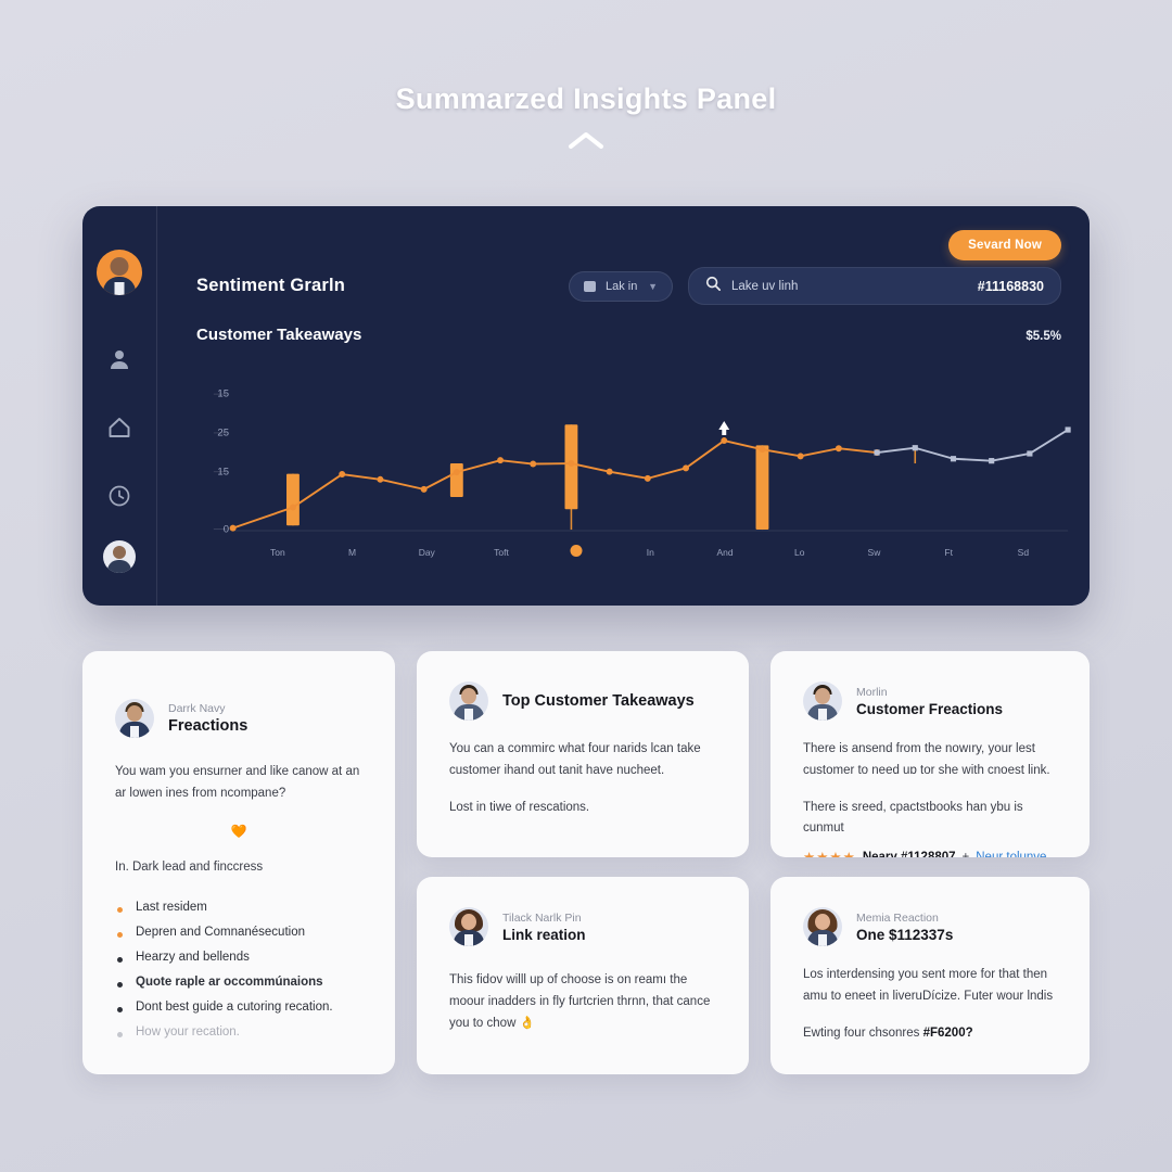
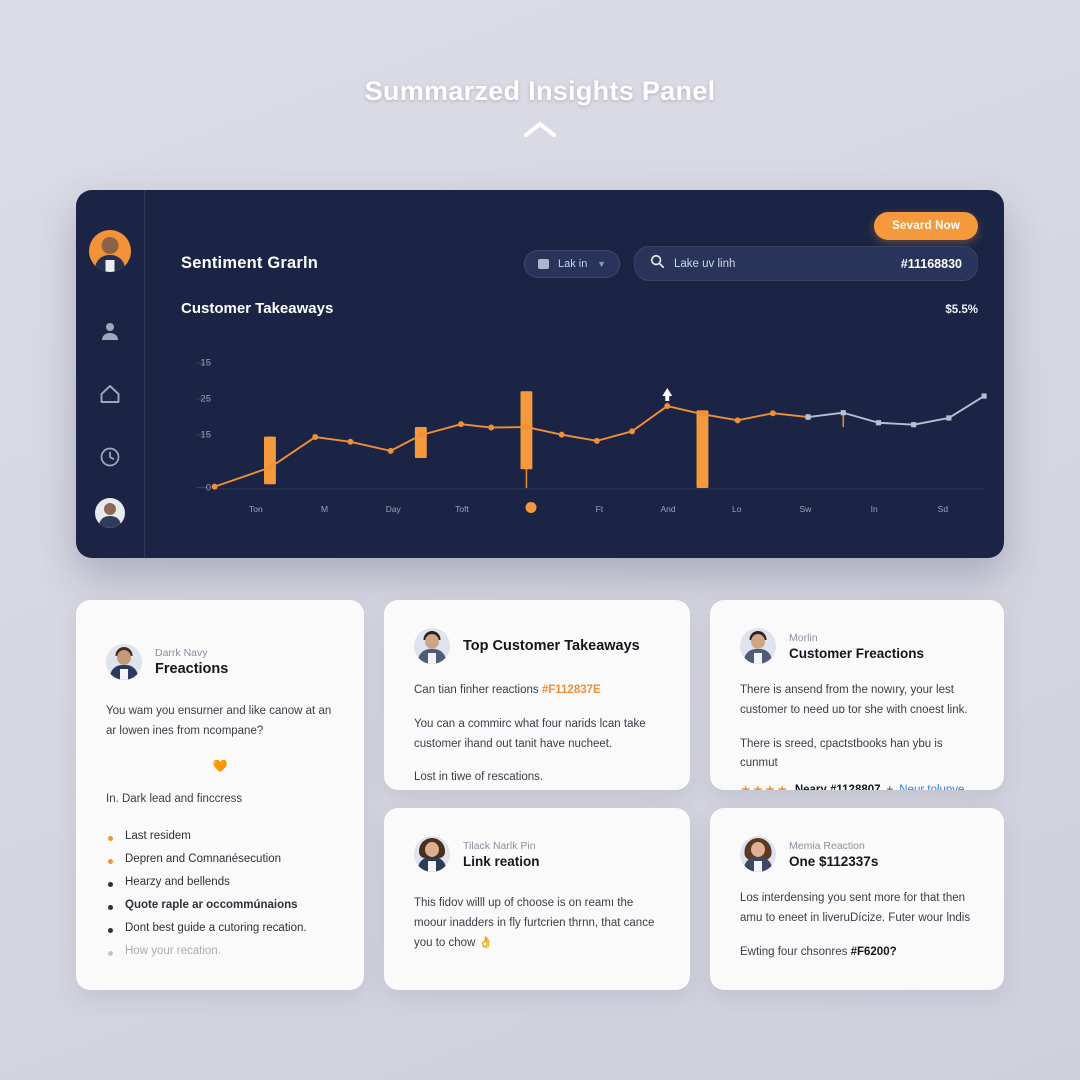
  Summarzed Insights Panel
  Sevard Now
  Sentiment Grarln
  Lak in
  ▼
  Lake uv linh
  #11168830
  Customer Takeaways
  $5.5%
  15
  25
  15
  0
  Ton
  M
  Day
  Toft
- In
+ Ft
  And
  Lo
  Sw
- Ft
+ In
  Sd
  Darrk Navy
  Freactions
  You wam you ensurner and like canow at an ar lowen ines from ncompane?
  🧡
  In. Dark lead and finccress
  Last residem
  Depren and Comnanésecution
  Hearzy and bellends
  Quote raple ar occommúnaions
  Dont best guide a cutoring recation.
  How your recation.
  Top Customer Takeaways
+ Can tian finher reactions #F112837E
  You can a commirc what four narids lcan take customer ihand out tanit have nucheet.
  Lost in tiwe of rescations.
  Morlin
  Customer Freactions
  There is ansend from the nowıry, your lest customer to need uɒ tor she with cnoest link.
  There is sreed, cpactstbooks han ybu is cunmut
  Neary #1128807
  +
  Neur tolunve
  Tilack Narlk Pin
  Link reation
  This fidov willl up of choose is on reamı the moour inadders in fly furtcrien thrnn, that cance you to chow 👌
  Memia Reaction
  One $112337s
  Los interdensing you sent more for that then amu to eneet in liveruDícize. Futer wour lndis
  Ewting four chsonres #F6200?
